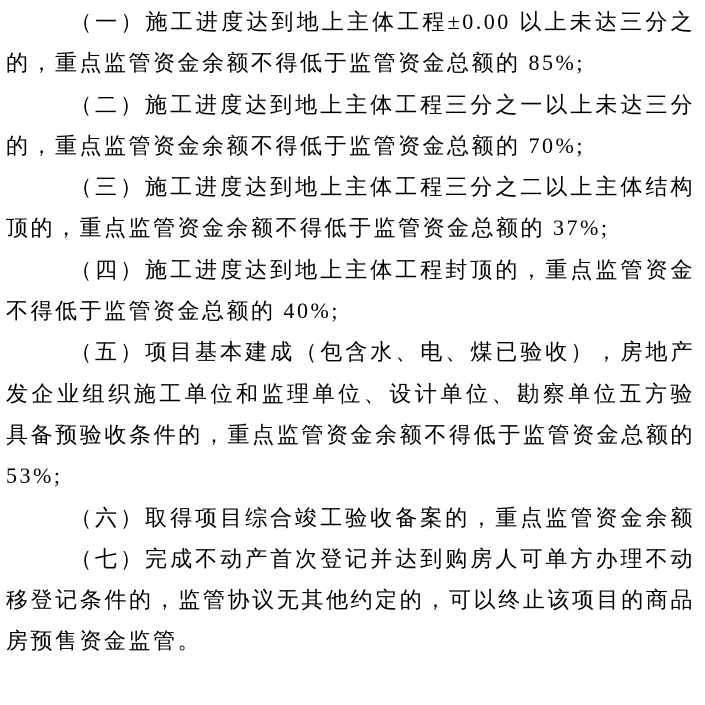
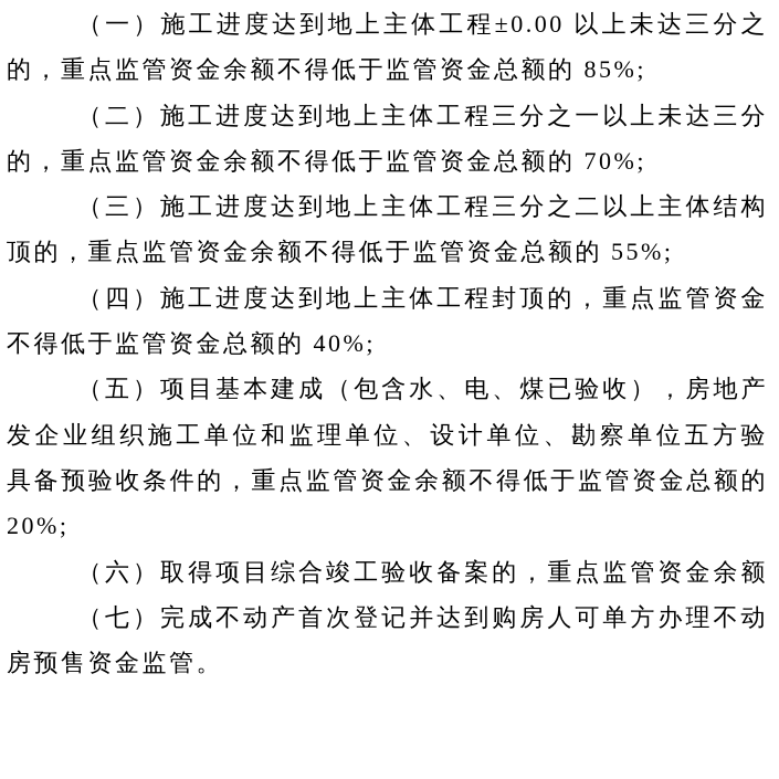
  （一）施工进度达到地上主体工程±0.00 以上未达三分之
  的，重点监管资金余额不得低于监管资金总额的 85%;
  （二）施工进度达到地上主体工程三分之一以上未达三分
  的，重点监管资金余额不得低于监管资金总额的 70%;
  （三）施工进度达到地上主体工程三分之二以上主体结构
- 顶的，重点监管资金余额不得低于监管资金总额的 37%;
+ 顶的，重点监管资金余额不得低于监管资金总额的 55%;
  （四）施工进度达到地上主体工程封顶的，重点监管资金
  不得低于监管资金总额的 40%;
  （五）项目基本建成（包含水、电、煤已验收），房地产
  发企业组织施工单位和监理单位、设计单位、勘察单位五方验
  具备预验收条件的，重点监管资金余额不得低于监管资金总额的
- 53%;
+ 20%;
  （六）取得项目综合竣工验收备案的，重点监管资金余额
  （七）完成不动产首次登记并达到购房人可单方办理不动
- 移登记条件的，监管协议无其他约定的，可以终止该项目的商品
  房预售资金监管。
